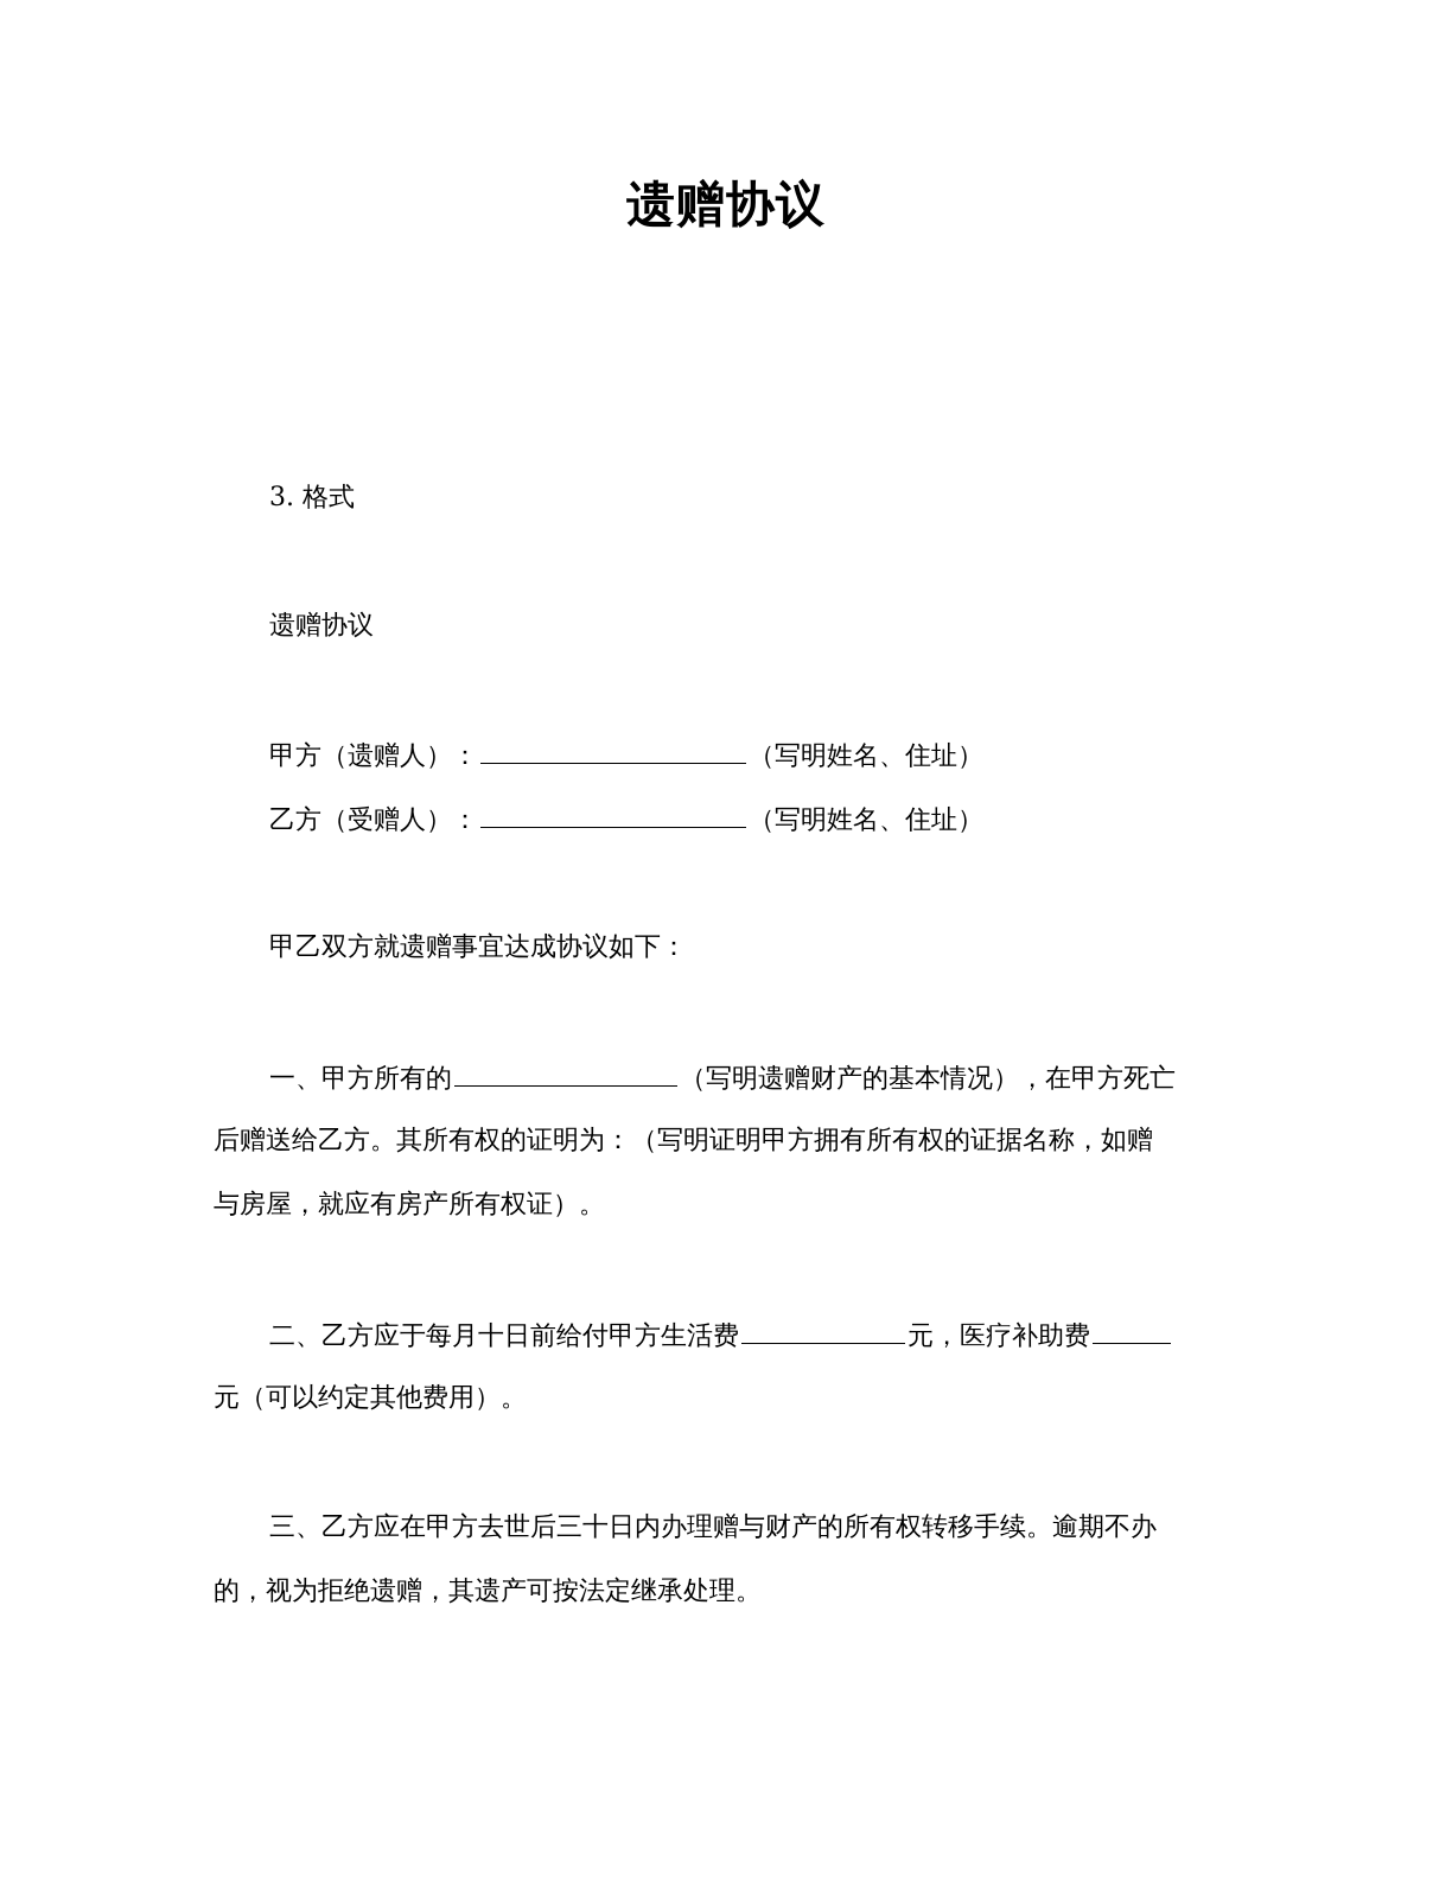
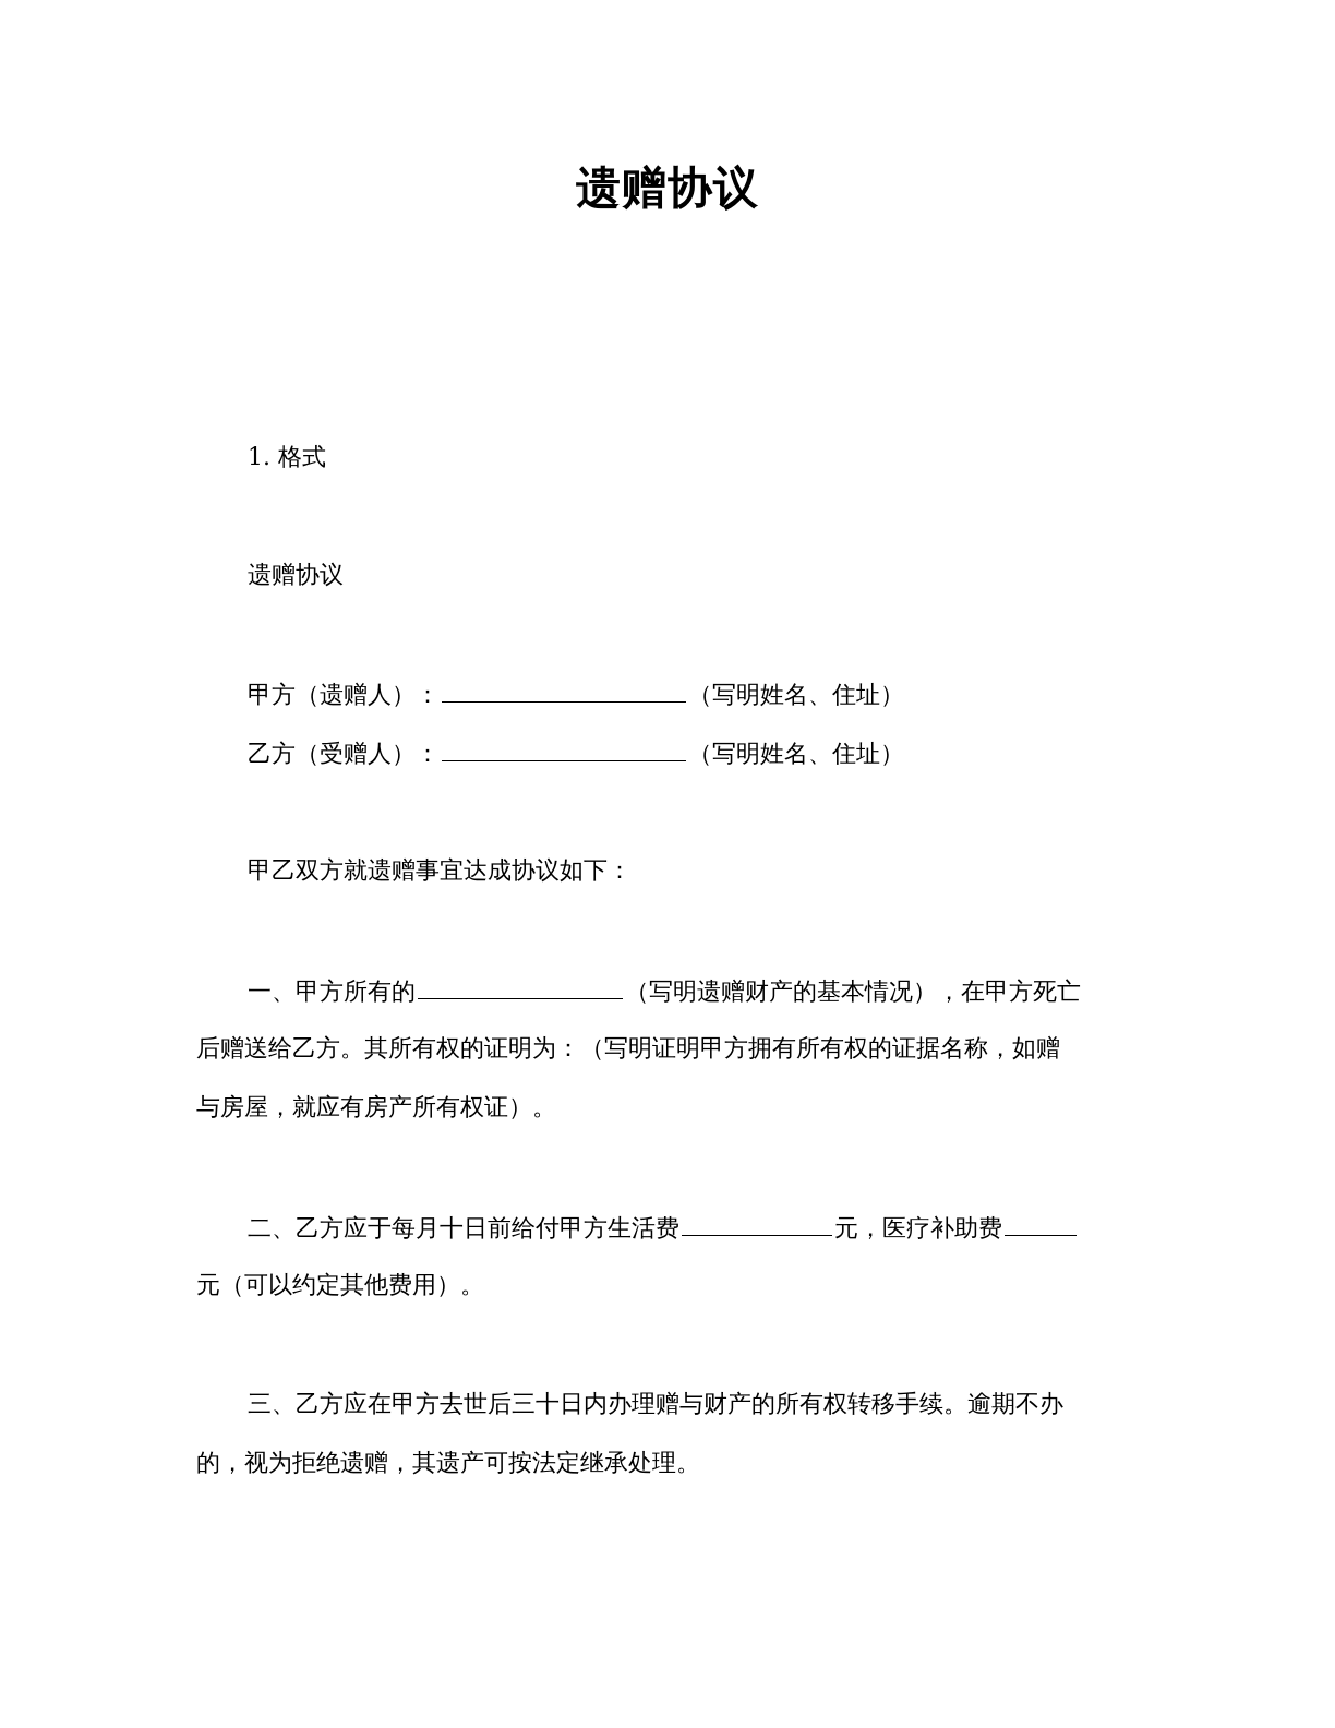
  遗赠协议
- 3. 格式
+ 1. 格式
  遗赠协议
  甲方（遗赠人）： （写明姓名、住址）
  乙方（受赠人）： （写明姓名、住址）
  甲乙双方就遗赠事宜达成协议如下：
  一、甲方所有的 （写明遗赠财产的基本情况），在甲方死亡
  后赠送给乙方。其所有权的证明为：（写明证明甲方拥有所有权的证据名称，如赠
  与房屋，就应有房产所有权证）。
  二、乙方应于每月十日前给付甲方生活费 元，医疗补助费
  元（可以约定其他费用）。
  三、乙方应在甲方去世后三十日内办理赠与财产的所有权转移手续。逾期不办
  的，视为拒绝遗赠，其遗产可按法定继承处理。
